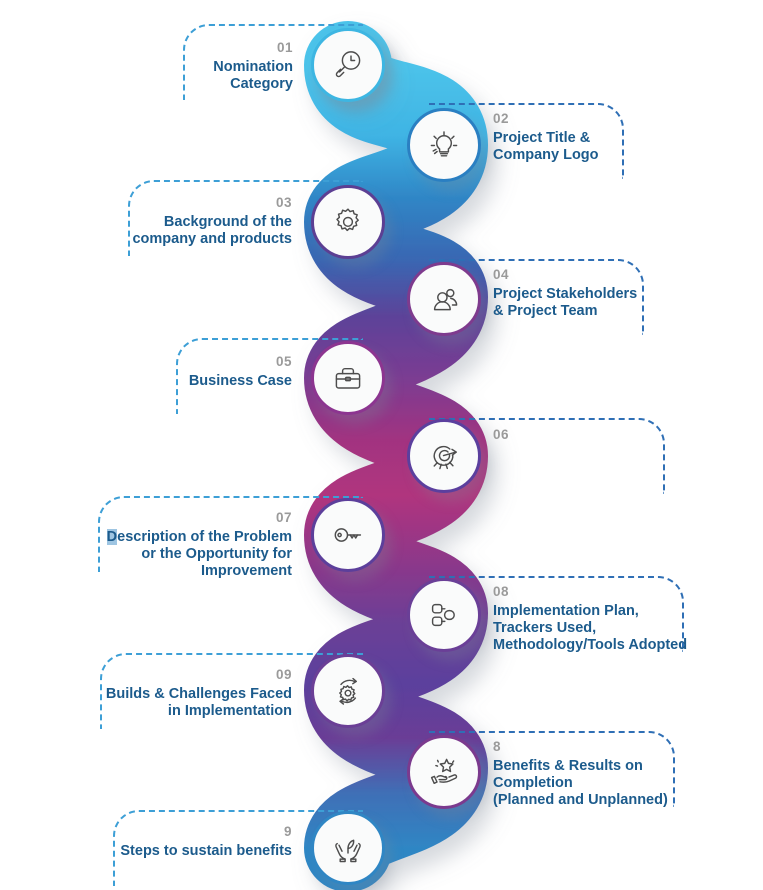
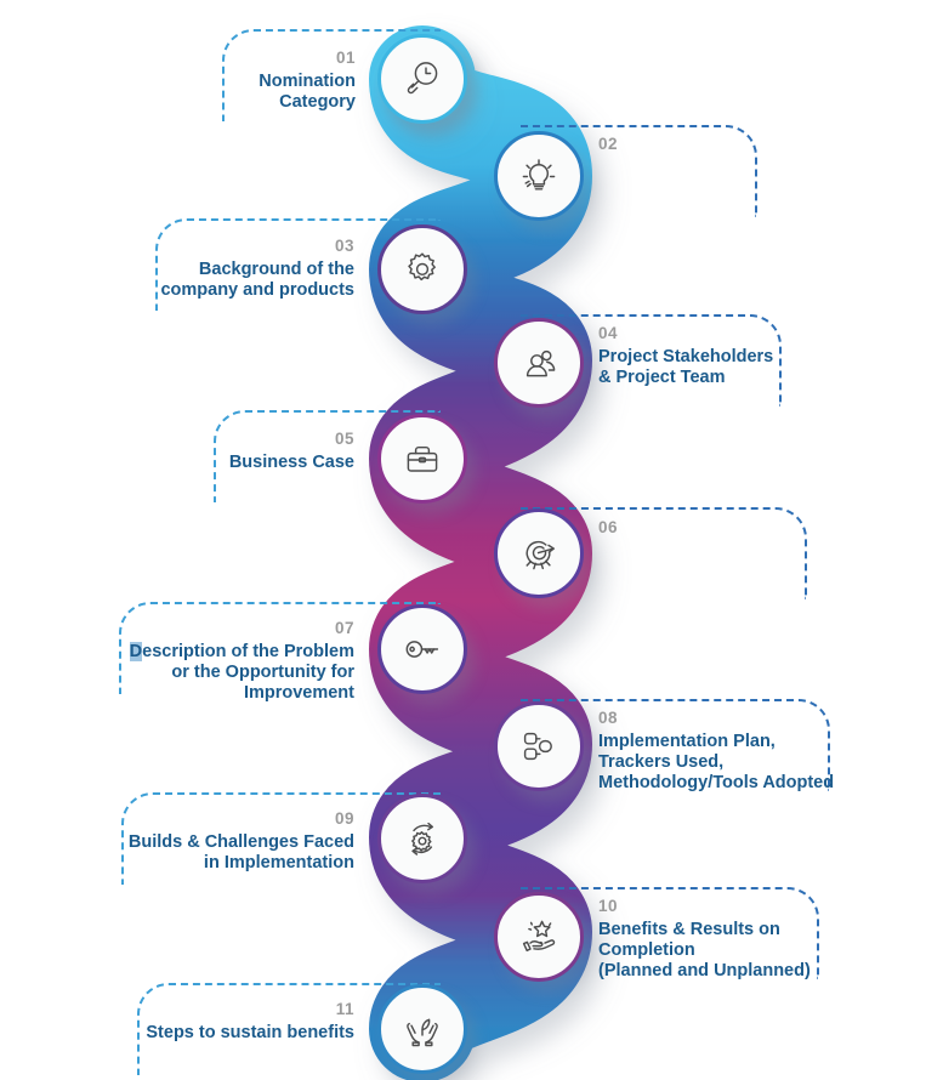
  01
  Nomination
  Category
  02
- Project Title &
- Company Logo
  03
  Background of the
  company and products
  04
  Project Stakeholders
  & Project Team
  05
  Business Case
  06
  07
  Description of the Problem
  or the Opportunity for
  Improvement
  08
  Implementation Plan,
  Trackers Used,
  Methodology/Tools Adopted
  09
  Builds & Challenges Faced
  in Implementation
- 8
+ 10
  Benefits & Results on
  Completion
  (Planned and Unplanned)
- 9
+ 11
  Steps to sustain benefits
